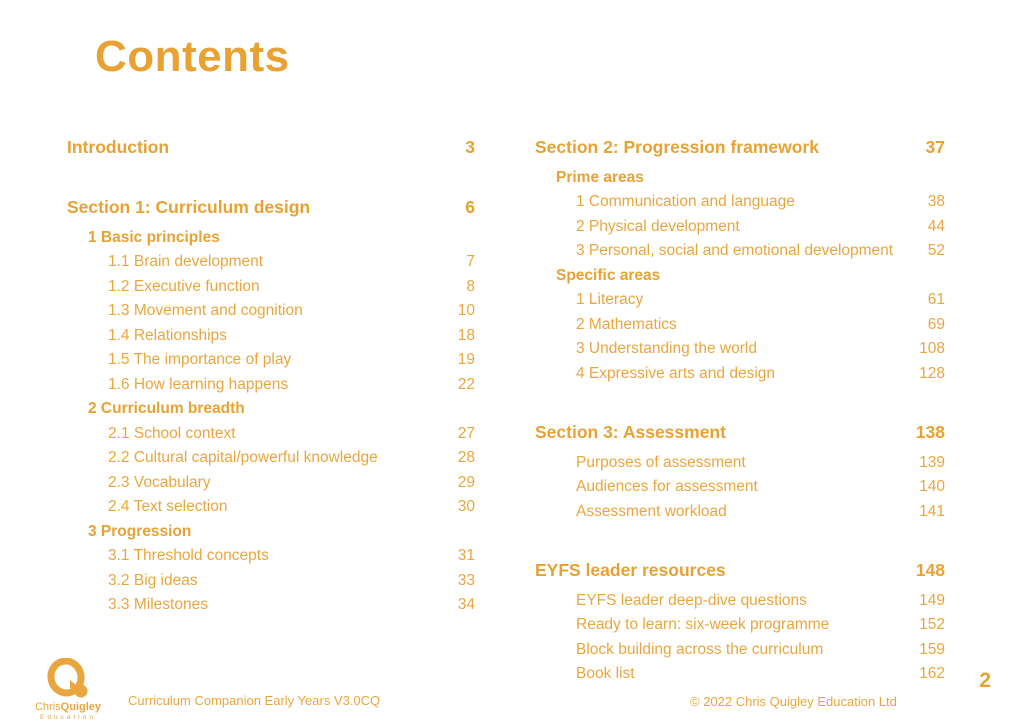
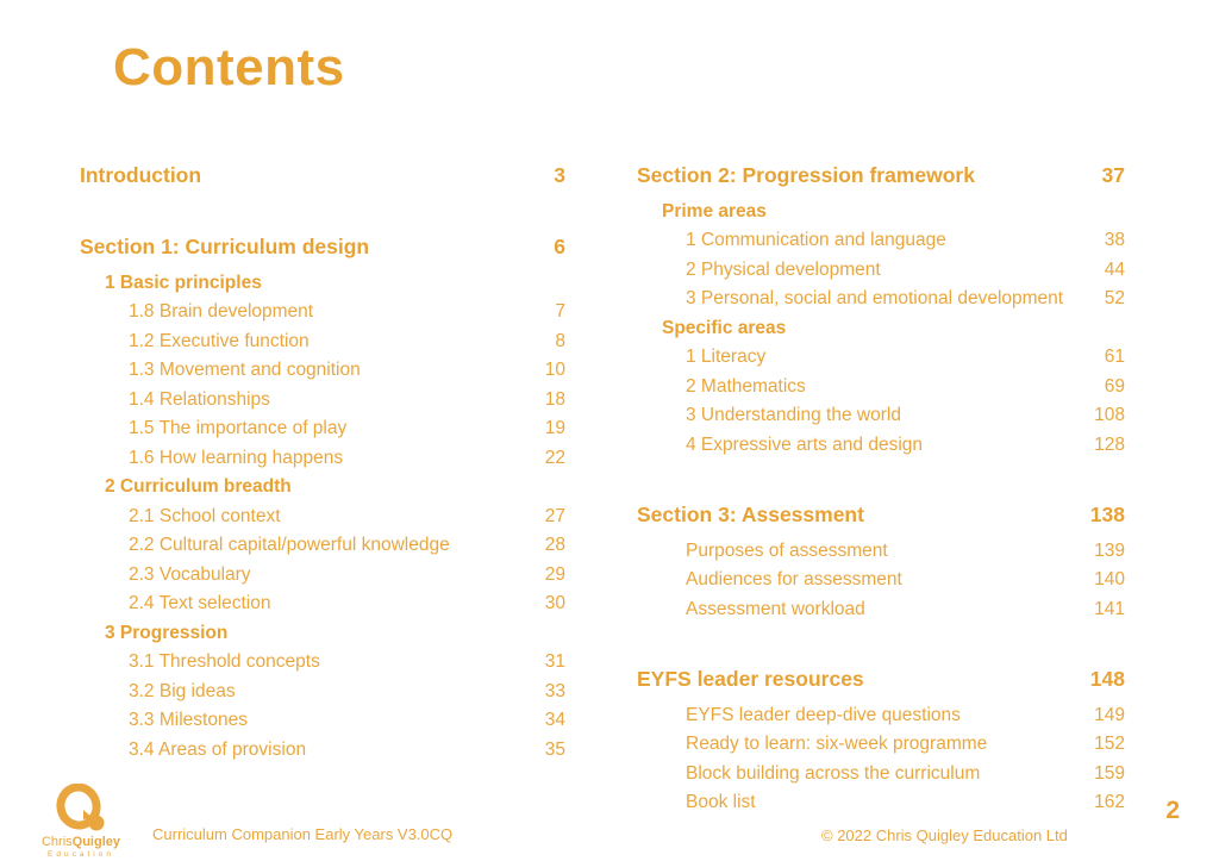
  Contents
  Introduction
  3
  Section 1: Curriculum design
  6
  1 Basic principles
- 1.1 Brain development
+ 1.8 Brain development
  7
  1.2 Executive function
  8
  1.3 Movement and cognition
  10
  1.4 Relationships
  18
  1.5 The importance of play
  19
  1.6 How learning happens
  22
  2 Curriculum breadth
  2.1 School context
  27
  2.2 Cultural capital/powerful knowledge
  28
  2.3 Vocabulary
  29
  2.4 Text selection
  30
  3 Progression
  3.1 Threshold concepts
  31
  3.2 Big ideas
  33
  3.3 Milestones
  34
+ 3.4 Areas of provision
+ 35
  Section 2: Progression framework
  37
  Prime areas
  1 Communication and language
  38
  2 Physical development
  44
  3 Personal, social and emotional development
  52
  Specific areas
  1 Literacy
  61
  2 Mathematics
  69
  3 Understanding the world
  108
  4 Expressive arts and design
  128
  Section 3: Assessment
  138
  Purposes of assessment
  139
  Audiences for assessment
  140
  Assessment workload
  141
  EYFS leader resources
  148
  EYFS leader deep-dive questions
  149
  Ready to learn: six-week programme
  152
  Block building across the curriculum
  159
  Book list
  162
  ChrisQuigley
  Curriculum Companion Early Years V3.0CQ
  © 2022 Chris Quigley Education Ltd
  2
